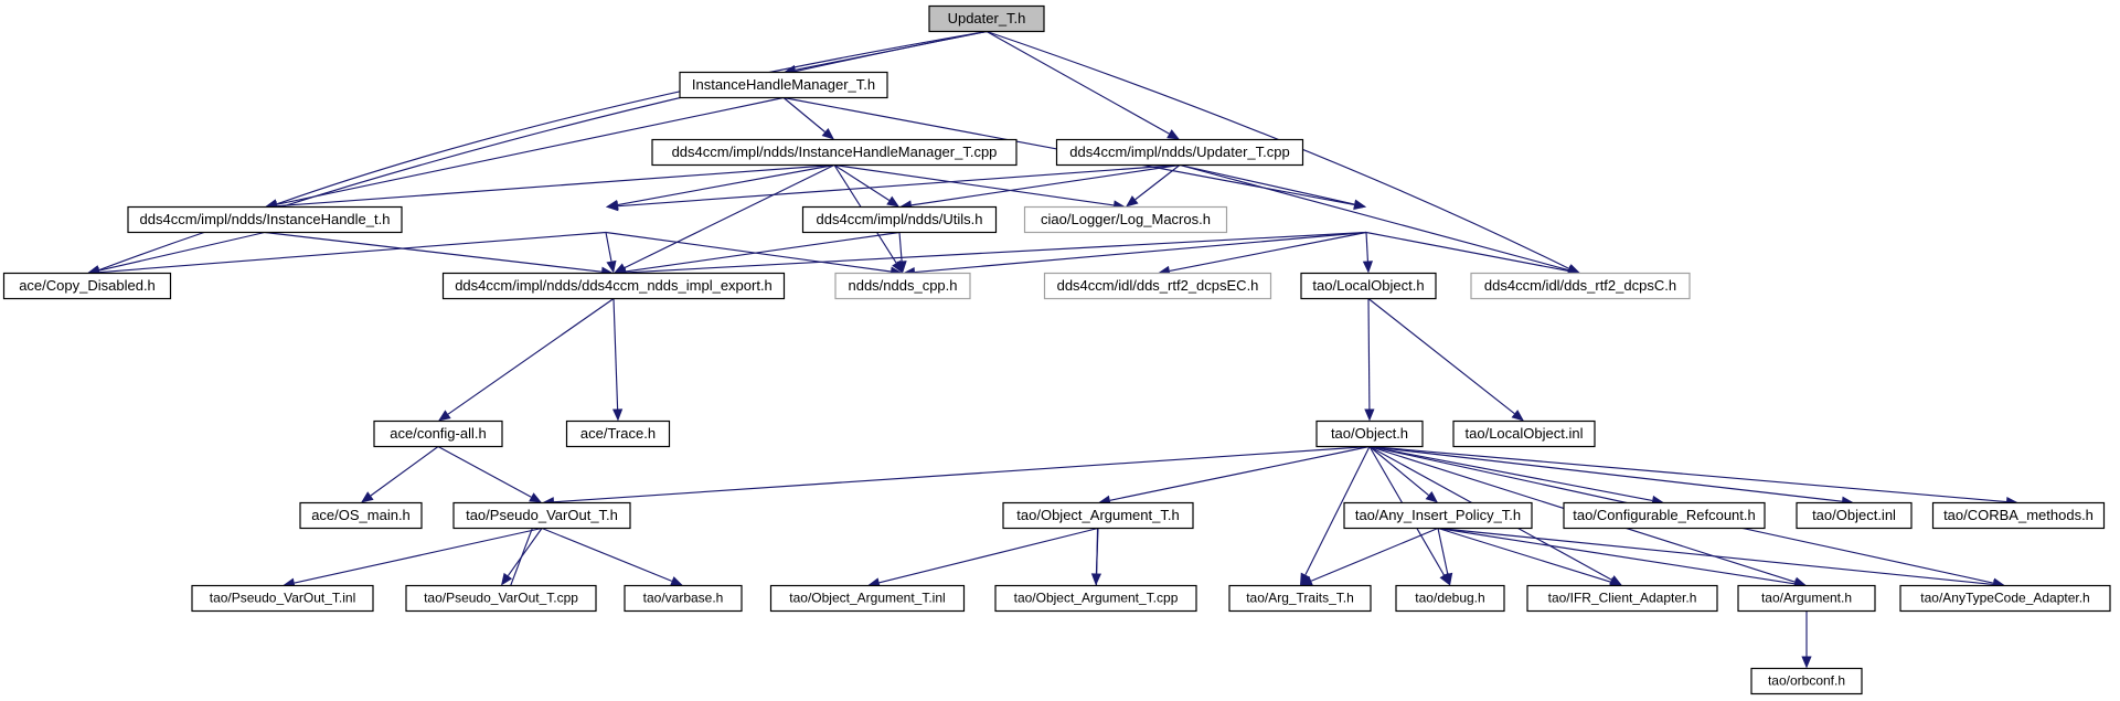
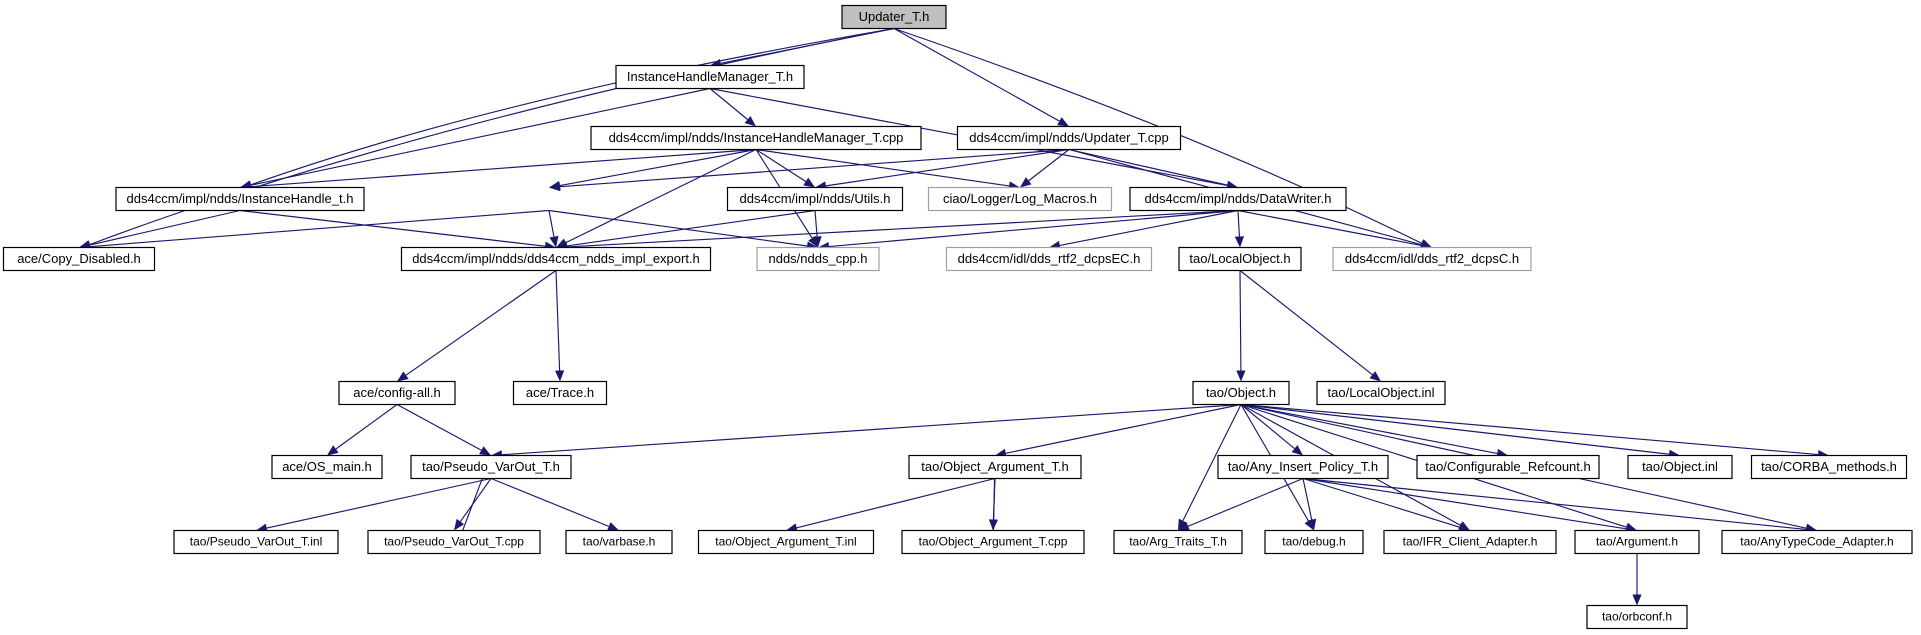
  Updater_T.h
  InstanceHandleManager_T.h
  dds4ccm/impl/ndds/InstanceHandleManager_T.cpp
  dds4ccm/impl/ndds/Updater_T.cpp
  dds4ccm/impl/ndds/InstanceHandle_t.h
  dds4ccm/impl/ndds/Utils.h
  ciao/Logger/Log_Macros.h
+ dds4ccm/impl/ndds/DataWriter.h
  ace/Copy_Disabled.h
  dds4ccm/impl/ndds/dds4ccm_ndds_impl_export.h
  ndds/ndds_cpp.h
  dds4ccm/idl/dds_rtf2_dcpsEC.h
  tao/LocalObject.h
  dds4ccm/idl/dds_rtf2_dcpsC.h
  ace/config-all.h
  ace/Trace.h
  tao/Object.h
  tao/LocalObject.inl
  ace/OS_main.h
  tao/Pseudo_VarOut_T.h
  tao/Object_Argument_T.h
  tao/Any_Insert_Policy_T.h
  tao/Configurable_Refcount.h
  tao/Object.inl
  tao/CORBA_methods.h
  tao/Pseudo_VarOut_T.inl
  tao/Pseudo_VarOut_T.cpp
  tao/varbase.h
  tao/Object_Argument_T.inl
  tao/Object_Argument_T.cpp
  tao/Arg_Traits_T.h
  tao/debug.h
  tao/IFR_Client_Adapter.h
  tao/Argument.h
  tao/AnyTypeCode_Adapter.h
  tao/orbconf.h
